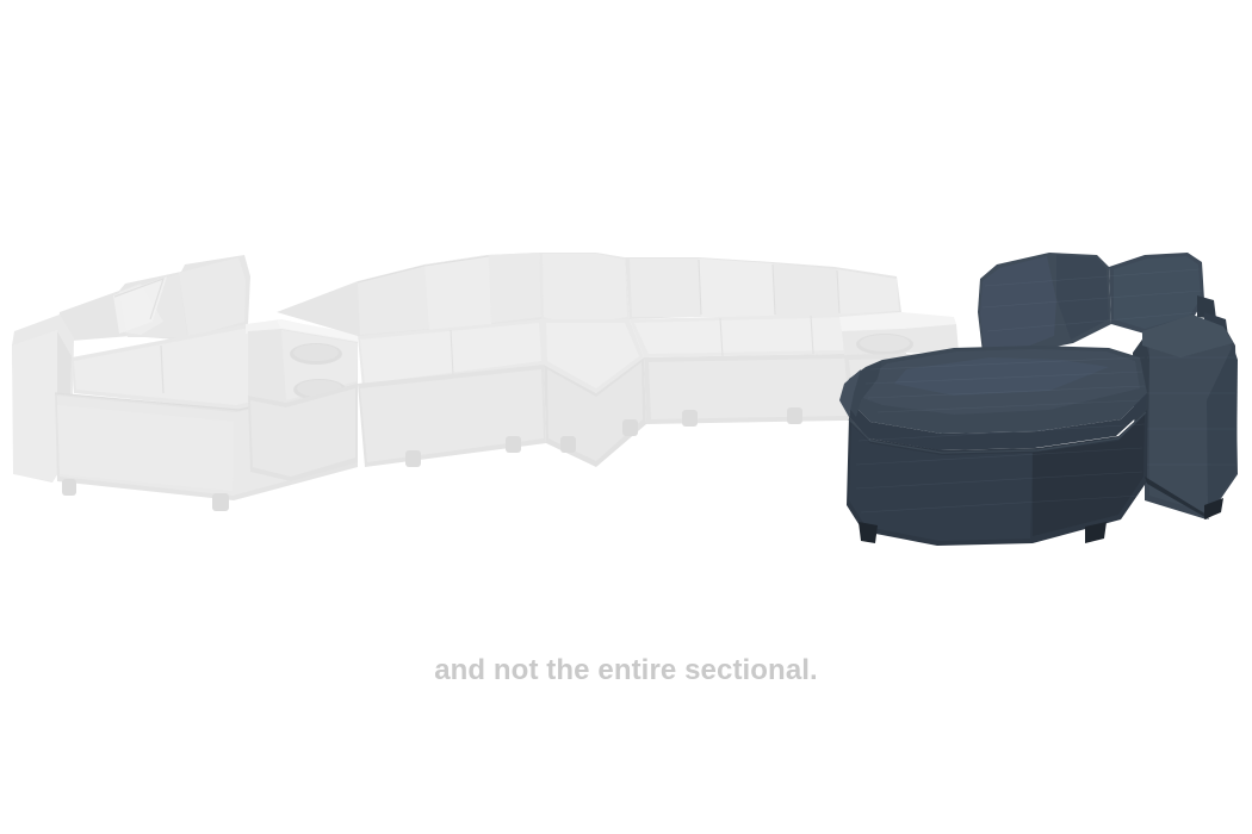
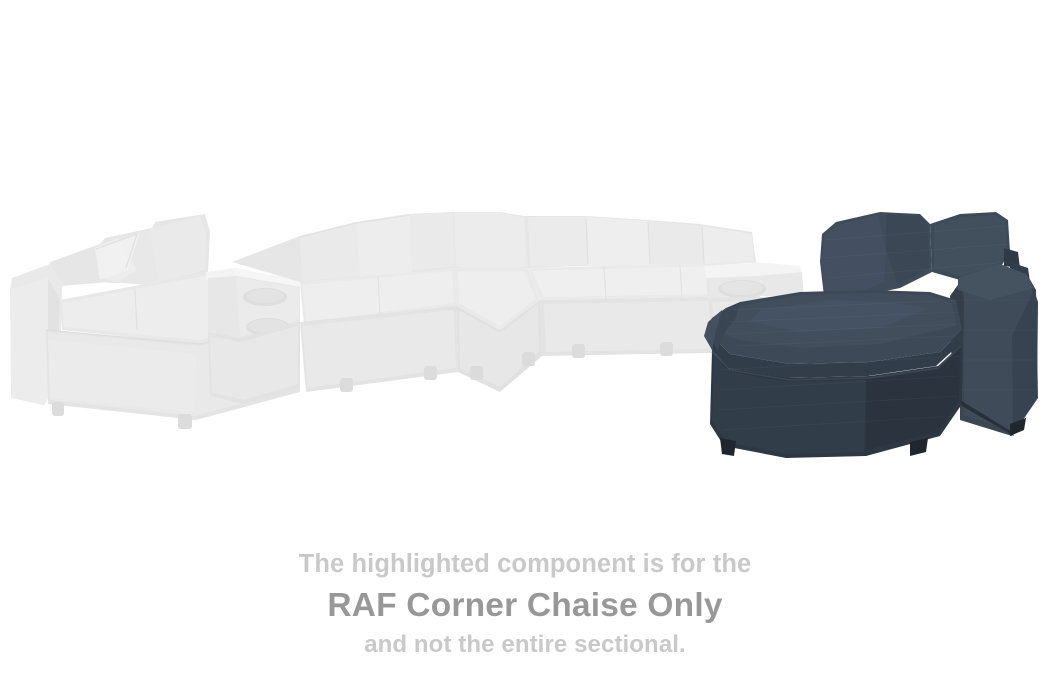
+ The highlighted component is for the
+ RAF Corner Chaise Only
  and not the entire sectional.
